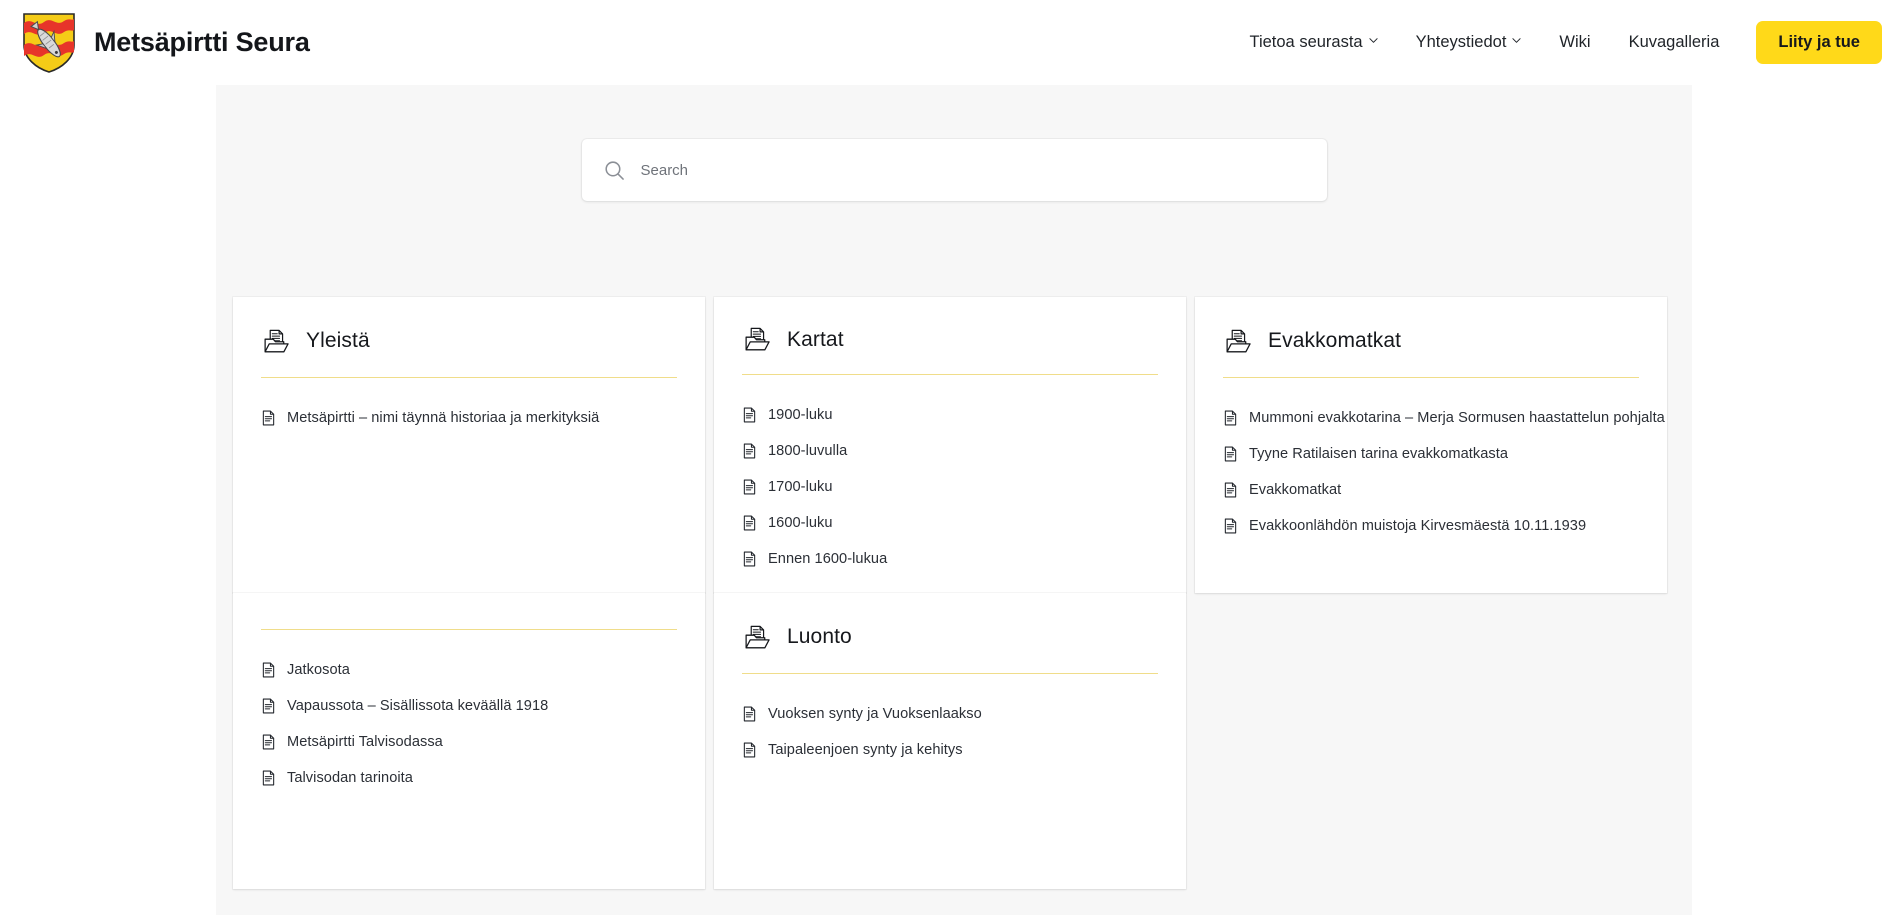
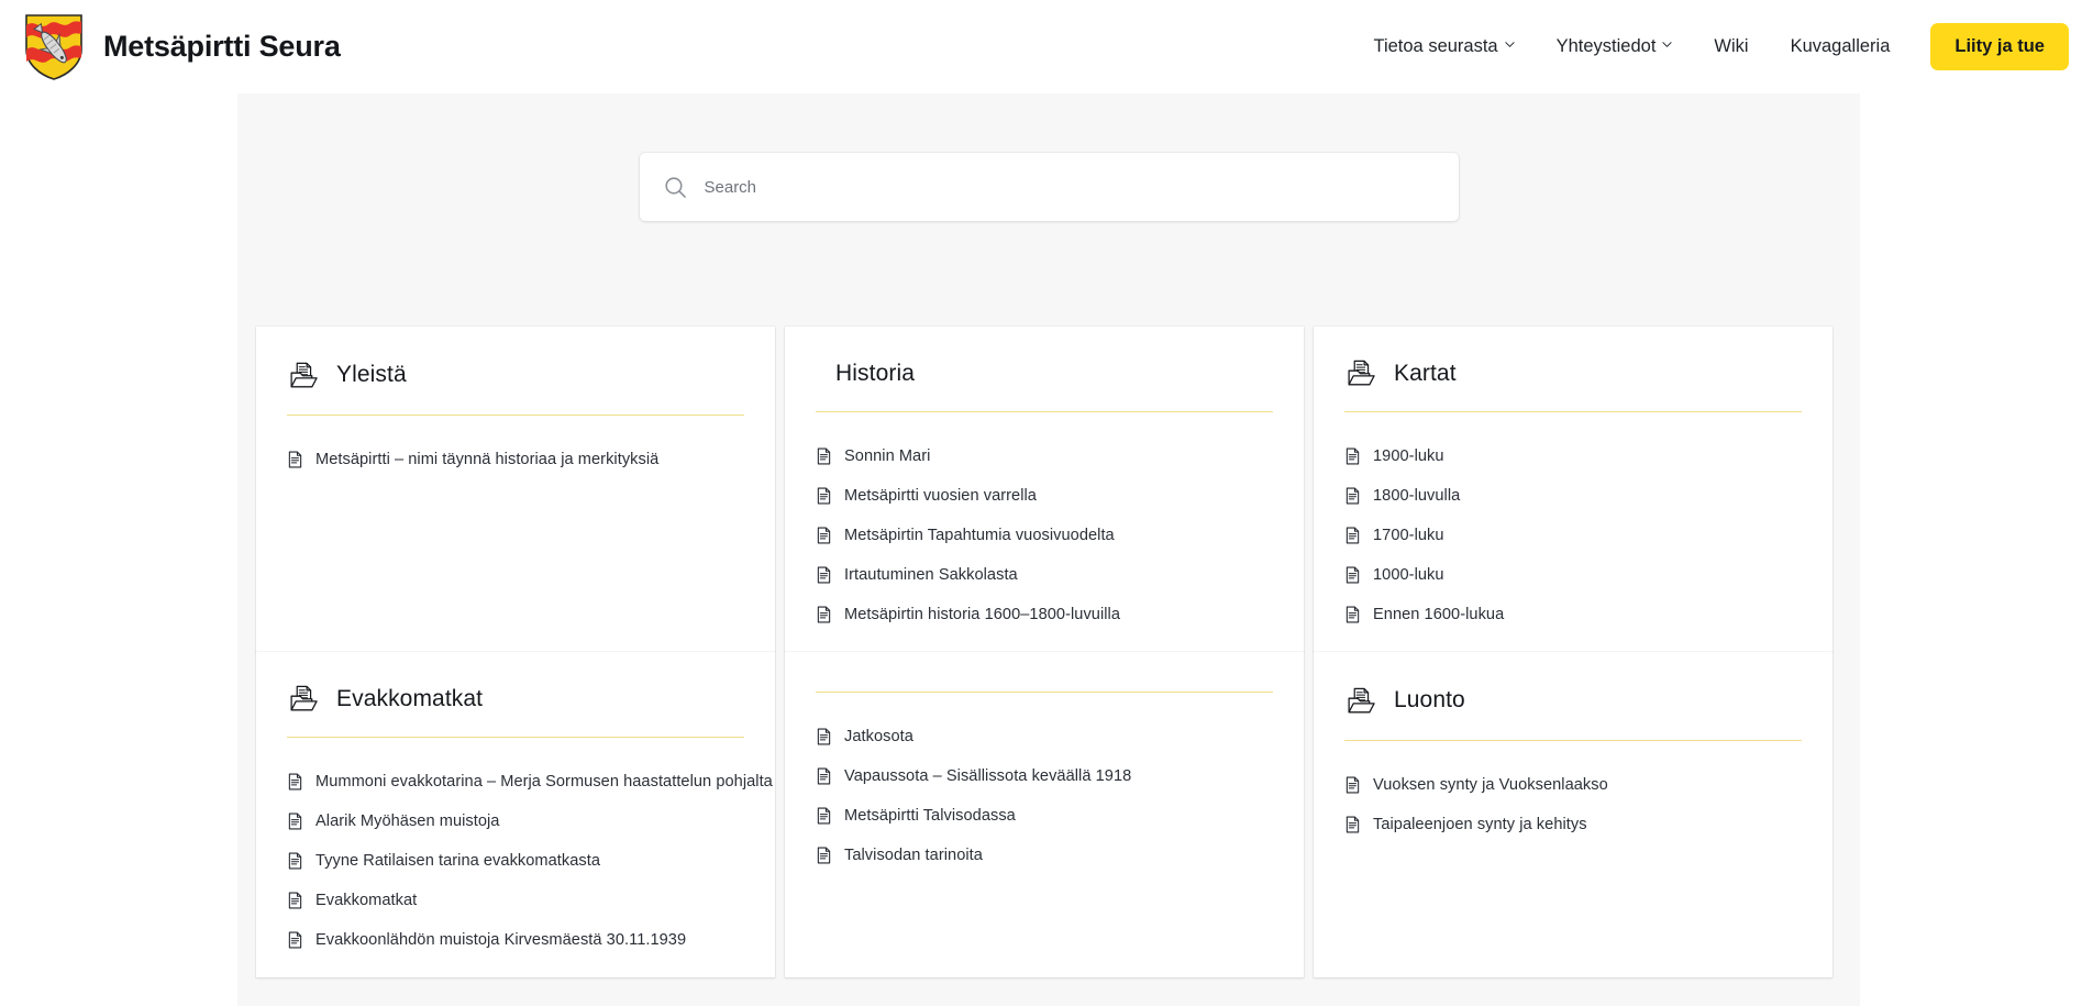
  Metsäpirtti Seura
  Tietoa seurasta
  Yhteystiedot
  Wiki
  Kuvagalleria
  Liity ja tue
  Search
  Yleistä
  Metsäpirtti – nimi täynnä historiaa ja merkityksiä
+ Historia
+ Sonnin Mari
+ Metsäpirtti vuosien varrella
+ Metsäpirtin Tapahtumia vuosivuodelta
+ Irtautuminen Sakkolasta
+ Metsäpirtin historia 1600–1800-luvuilla
  Kartat
  1900-luku
  1800-luvulla
  1700-luku
- 1600-luku
+ 1000-luku
  Ennen 1600-lukua
  Evakkomatkat
  Mummoni evakkotarina – Merja Sormusen haastattelun pohjalta
+ Alarik Myöhäsen muistoja
  Tyyne Ratilaisen tarina evakkomatkasta
  Evakkomatkat
- Evakkoonlähdön muistoja Kirvesmäestä 10.11.1939
+ Evakkoonlähdön muistoja Kirvesmäestä 30.11.1939
  Jatkosota
  Vapaussota – Sisällissota keväällä 1918
  Metsäpirtti Talvisodassa
  Talvisodan tarinoita
  Luonto
  Vuoksen synty ja Vuoksenlaakso
  Taipaleenjoen synty ja kehitys
